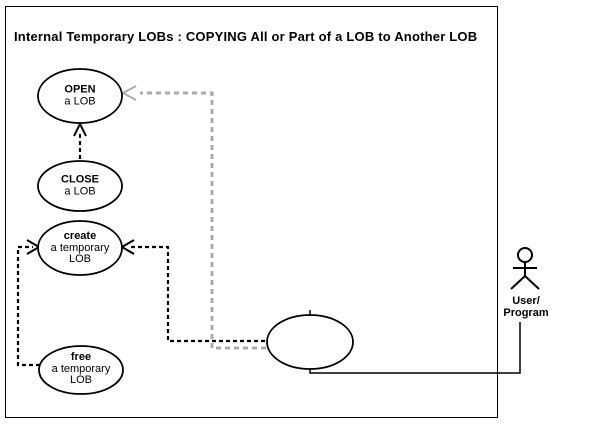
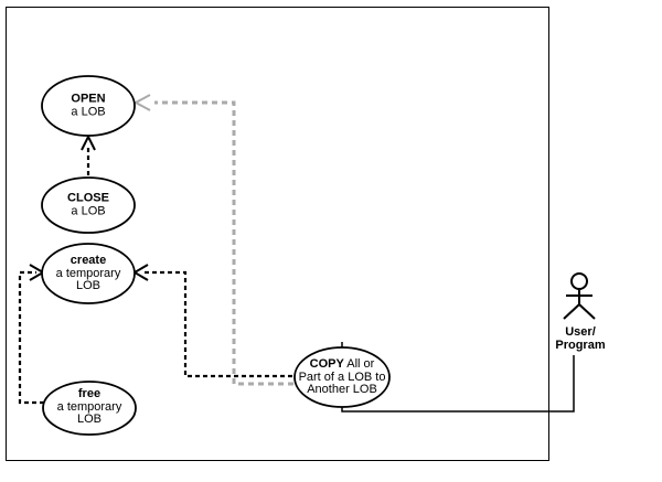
- Internal Temporary LOBs : COPYING All or Part of a LOB to Another LOB
  OPEN
  a LOB
  CLOSE
  a LOB
  create
  a temporary
  LOB
  free
  a temporary
  LOB
+ COPY All or
+ Part of a LOB to
+ Another LOB
  User/
  Program
